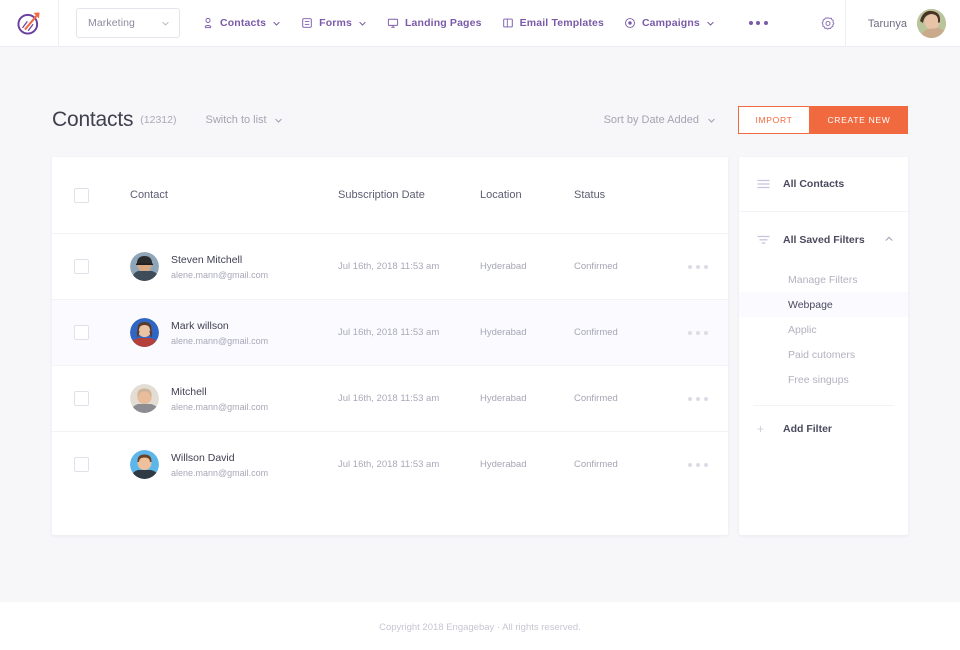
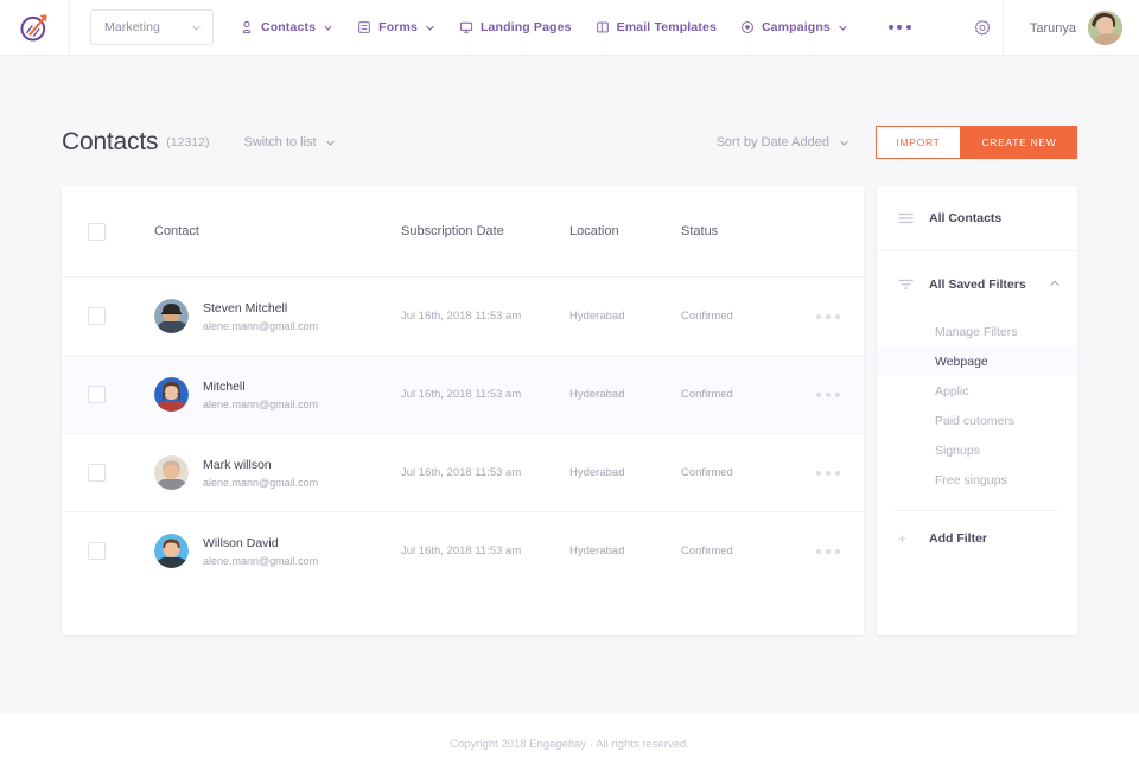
  Marketing
  Contacts
  Forms
  Landing Pages
  Email Templates
  Campaigns
  Tarunya
  Contacts
  (12312)
  Switch to list
  Sort by Date Added
  IMPORT
  CREATE NEW
  Contact
  Subscription Date
  Location
  Status
  Steven Mitchell
  alene.mann@gmail.com
  Jul 16th, 2018 11:53 am
  Hyderabad
  Confirmed
- Mark willson
+ Mitchell
  alene.mann@gmail.com
  Jul 16th, 2018 11:53 am
  Hyderabad
  Confirmed
- Mitchell
+ Mark willson
  alene.mann@gmail.com
  Jul 16th, 2018 11:53 am
  Hyderabad
  Confirmed
  Willson David
  alene.mann@gmail.com
  Jul 16th, 2018 11:53 am
  Hyderabad
  Confirmed
  All Contacts
  All Saved Filters
  Manage Filters
  Webpage
  Applic
  Paid cutomers
+ Signups
  Free singups
  +
  Add Filter
  Copyright 2018 Engagebay · All rights reserved.
